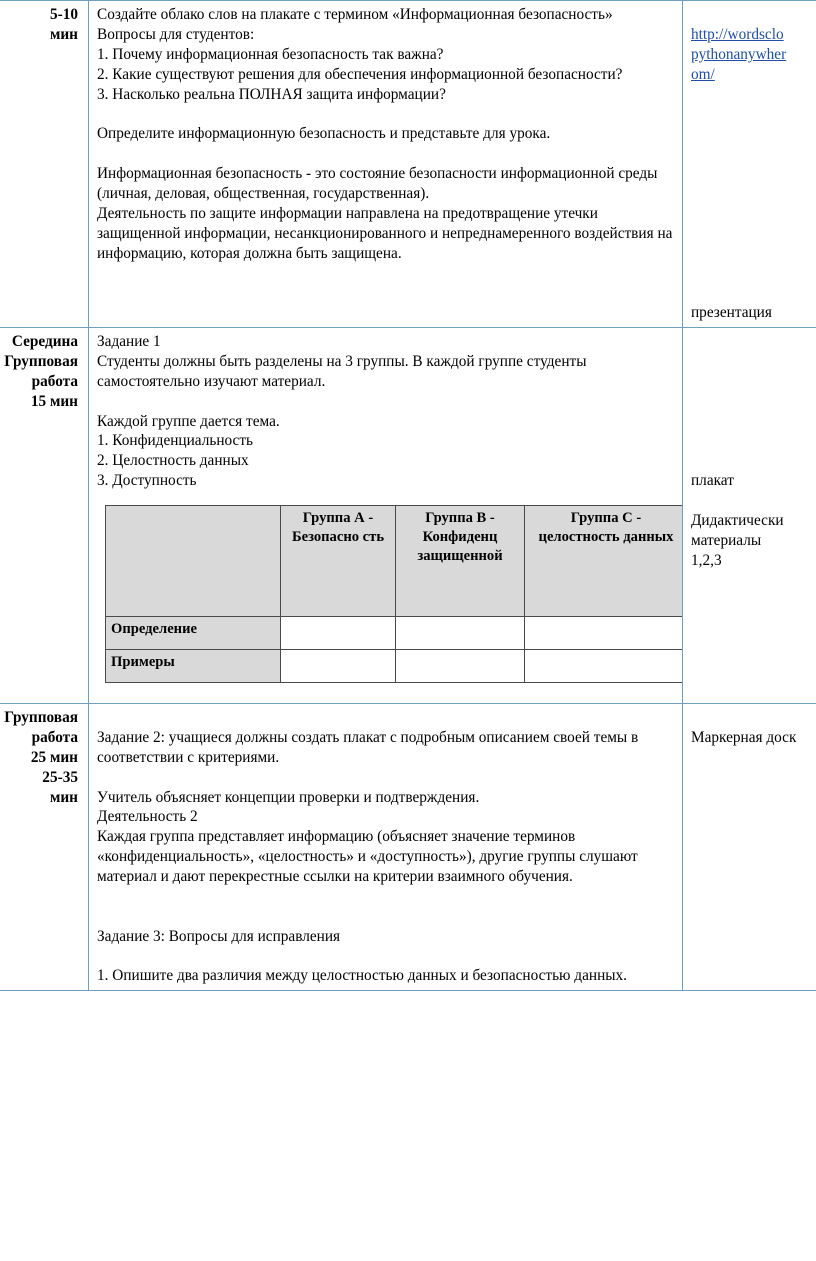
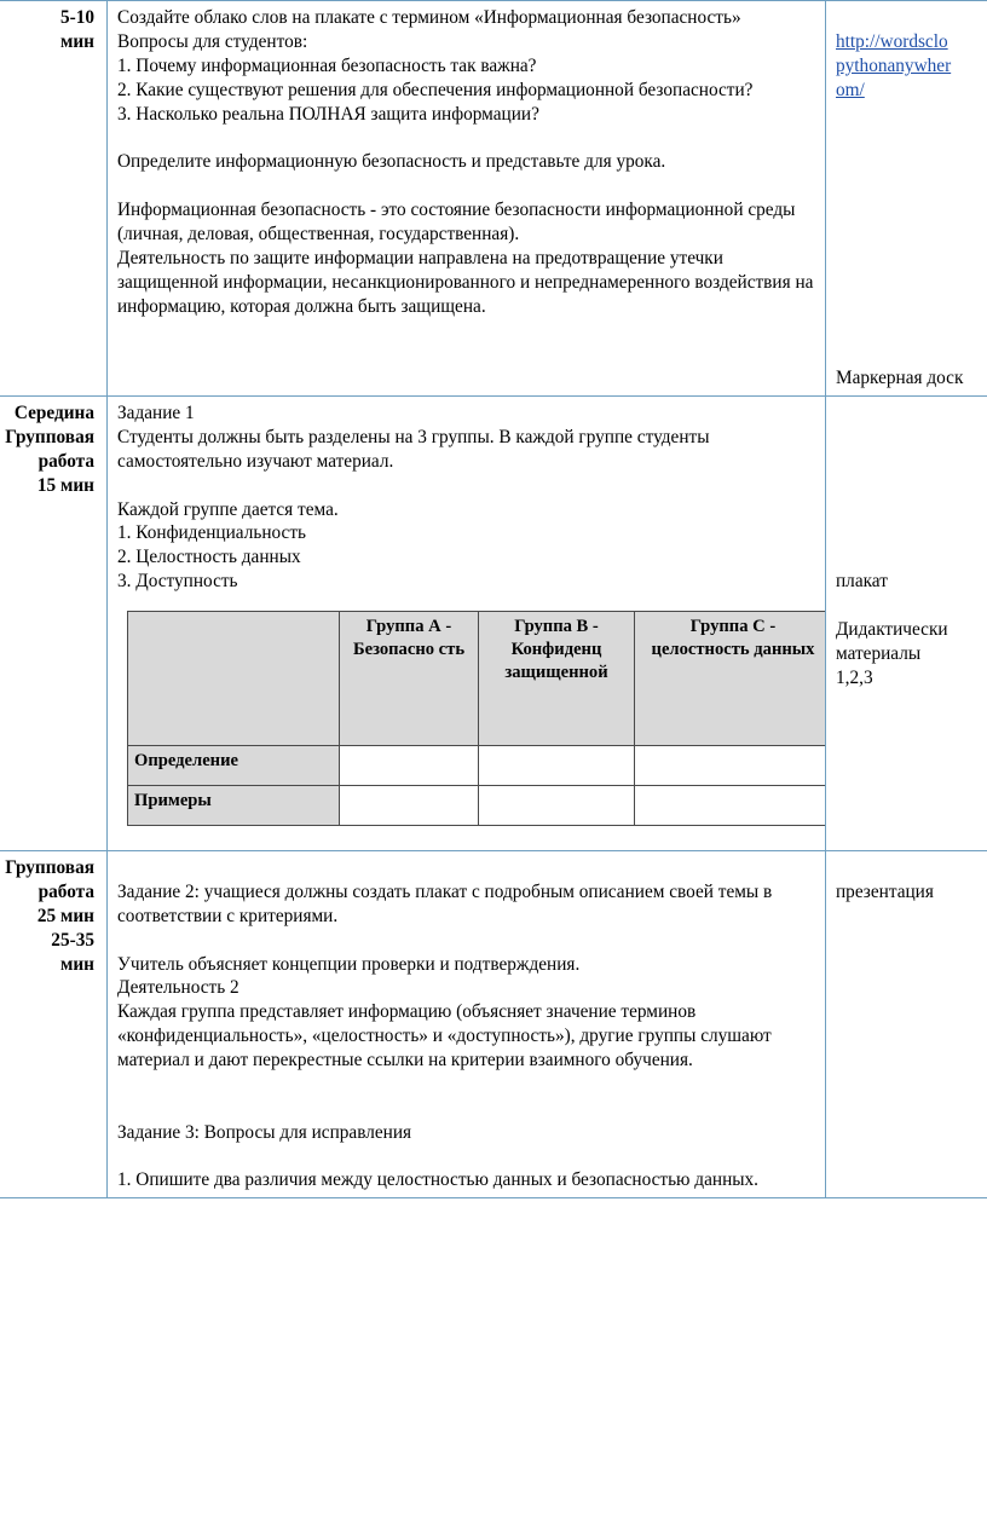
- 5-10 мин	Создайте облако слов на плакате с термином «Информационная безопасность» Вопросы для студентов: 1. Почему информационная безопасность так важна? 2. Какие существуют решения для обеспечения информационной безопасности? 3. Насколько реальна ПОЛНАЯ защита информации? Определите информационную безопасность и представьте для урока. Информационная безопасность - это состояние безопасности информационной среды (личная, деловая, общественная, государственная). Деятельность по защите информации направлена на предотвращение утечки защищенной информации, несанкционированного и непреднамеренного воздействия на информацию, которая должна быть защищена.	http://wordsclo pythonanywher om/ презентация
+ 5-10 мин	Создайте облако слов на плакате с термином «Информационная безопасность» Вопросы для студентов: 1. Почему информационная безопасность так важна? 2. Какие существуют решения для обеспечения информационной безопасности? 3. Насколько реальна ПОЛНАЯ защита информации? Определите информационную безопасность и представьте для урока. Информационная безопасность - это состояние безопасности информационной среды (личная, деловая, общественная, государственная). Деятельность по защите информации направлена на предотвращение утечки защищенной информации, несанкционированного и непреднамеренного воздействия на информацию, которая должна быть защищена.	http://wordsclo pythonanywher om/ Маркерная доск
  Середина Групповая работа 15 мин	Задание 1 Студенты должны быть разделены на 3 группы. В каждой группе студенты самостоятельно изучают материал. Каждой группе дается тема. 1. Конфиденциальность 2. Целостность данных 3. Доступность
  	Группа А - Безопасно сть	Группа В - Конфиденц защищенной	Группа С - целостность данных
  Определение
  Примеры
  		плакат Дидактически материалы 1,2,3
- Групповая работа 25 мин 25-35 мин	Задание 2: учащиеся должны создать плакат с подробным описанием своей темы в соответствии с критериями. Учитель объясняет концепции проверки и подтверждения. Деятельность 2 Каждая группа представляет информацию (объясняет значение терминов «конфиденциальность», «целостность» и «доступность»), другие группы слушают материал и дают перекрестные ссылки на критерии взаимного обучения. Задание 3: Вопросы для исправления 1. Опишите два различия между целостностью данных и безопасностью данных.	Маркерная доск
+ Групповая работа 25 мин 25-35 мин	Задание 2: учащиеся должны создать плакат с подробным описанием своей темы в соответствии с критериями. Учитель объясняет концепции проверки и подтверждения. Деятельность 2 Каждая группа представляет информацию (объясняет значение терминов «конфиденциальность», «целостность» и «доступность»), другие группы слушают материал и дают перекрестные ссылки на критерии взаимного обучения. Задание 3: Вопросы для исправления 1. Опишите два различия между целостностью данных и безопасностью данных.	презентация
